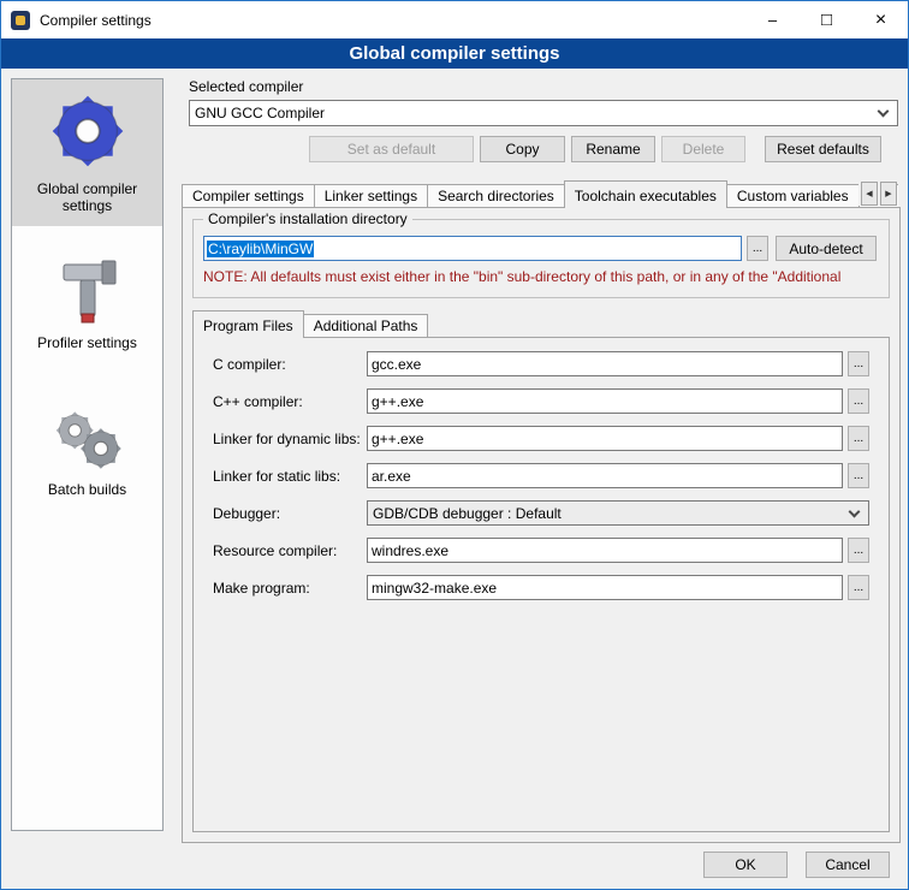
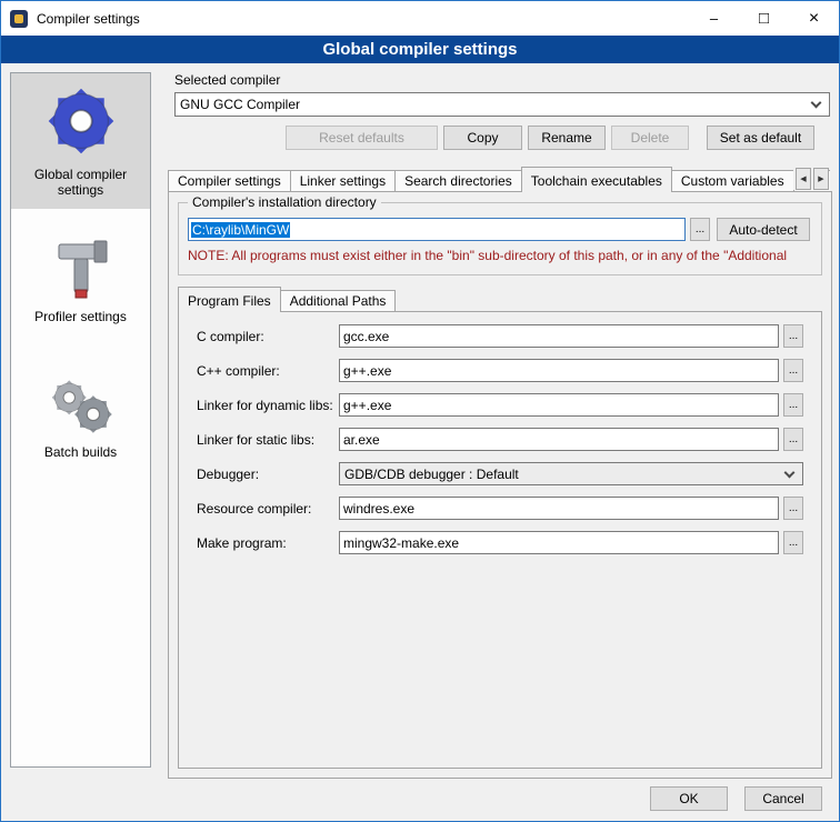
  Compiler settings
  –
  □
  ×
  Global compiler settings
  Global compiler settings
  Profiler settings
  Batch builds
  Selected compiler
  GNU GCC Compiler
- Set as default
+ Reset defaults
  Copy
  Rename
  Delete
- Reset defaults
+ Set as default
  Compiler settings
  Linker settings
  Search directories
  Toolchain executables
  Custom variables
  Compiler's installation directory
  C:\raylib\MinGW
  ...
  Auto-detect
- NOTE: All defaults must exist either in the "bin" sub-directory of this path, or in any of the "Additional
+ NOTE: All programs must exist either in the "bin" sub-directory of this path, or in any of the "Additional
  Program Files
  Additional Paths
  C compiler:
  gcc.exe
  ...
  C++ compiler:
  g++.exe
  ...
  Linker for dynamic libs:
  g++.exe
  ...
  Linker for static libs:
  ar.exe
  ...
  Debugger:
  GDB/CDB debugger : Default
  Resource compiler:
  windres.exe
  ...
  Make program:
  mingw32-make.exe
  ...
  OK
  Cancel
